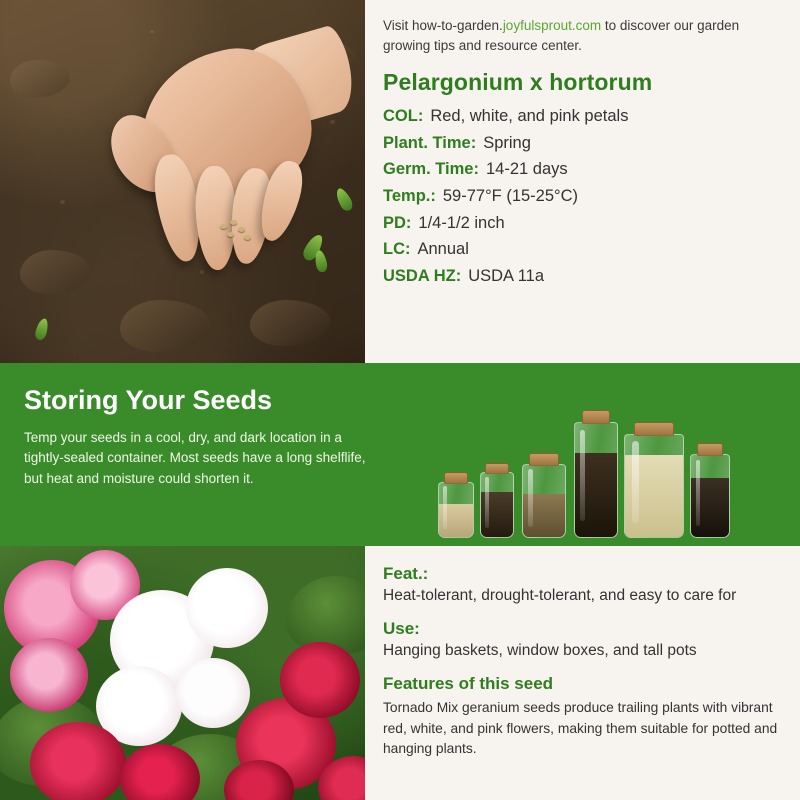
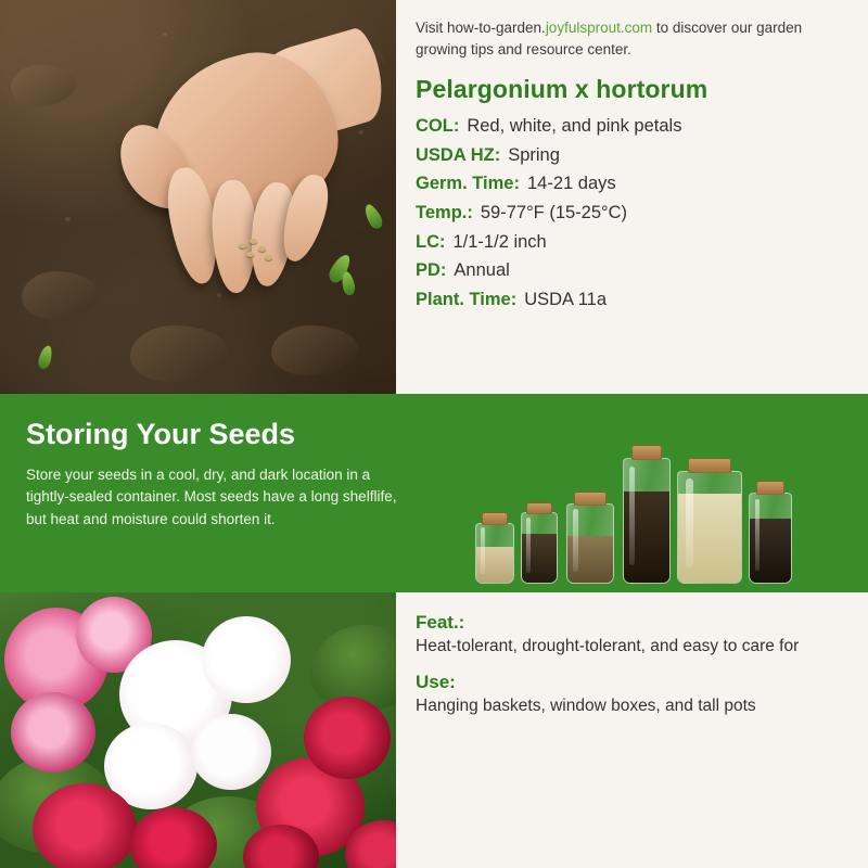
  Visit how-to-garden.joyfulsprout.com to discover our garden growing tips and resource center.
  Pelargonium x hortorum
  COL:
  Red, white, and pink petals
- Plant. Time:
+ USDA HZ:
  Spring
  Germ. Time:
  14-21 days
  Temp.:
  59-77°F (15-25°C)
- PD:
+ LC:
- 1/4-1/2 inch
+ 1/1-1/2 inch
- LC:
+ PD:
  Annual
- USDA HZ:
+ Plant. Time:
  USDA 11a
  Storing Your Seeds
- Temp your seeds in a cool, dry, and dark location in a tightly-sealed container. Most seeds have a long shelflife, but heat and moisture could shorten it.
+ Store your seeds in a cool, dry, and dark location in a tightly-sealed container. Most seeds have a long shelflife, but heat and moisture could shorten it.
  Feat.:
  Heat-tolerant, drought-tolerant, and easy to care for
  Use:
  Hanging baskets, window boxes, and tall pots
- Features of this seed
- Tornado Mix geranium seeds produce trailing plants with vibrant red, white, and pink flowers, making them suitable for potted and hanging plants.
